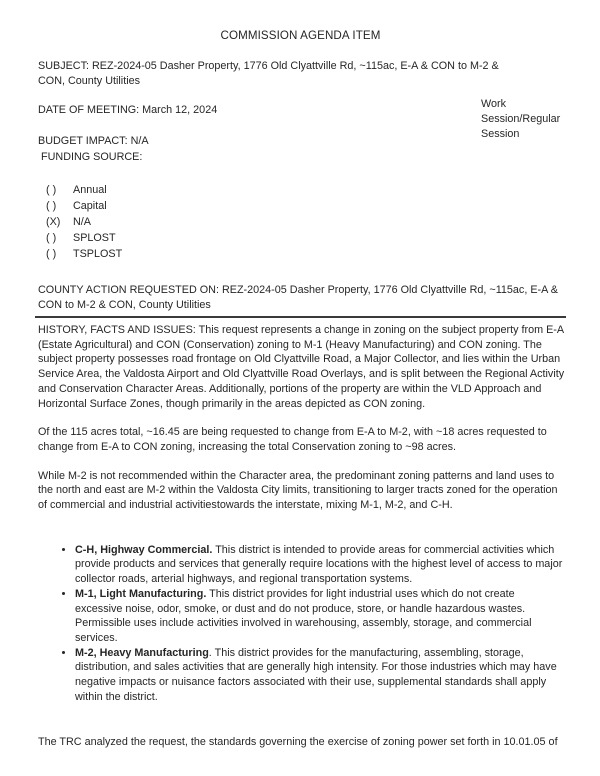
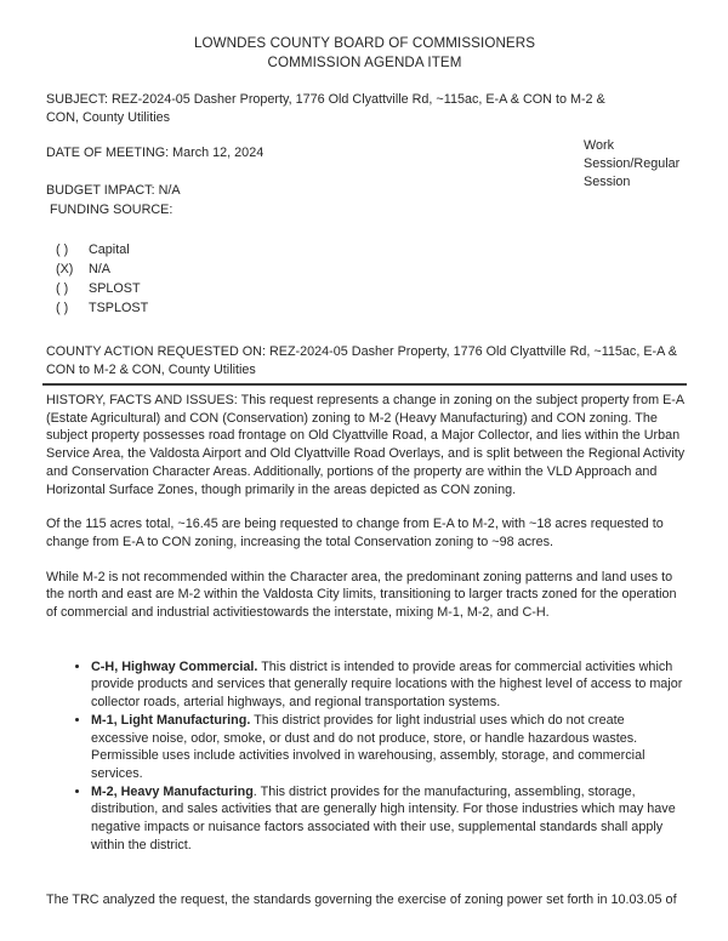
+ LOWNDES COUNTY BOARD OF COMMISSIONERS
  COMMISSION AGENDA ITEM
  SUBJECT: REZ-2024-05 Dasher Property, 1776 Old Clyattville Rd, ~115ac, E-A & CON to M-2 & CON, County Utilities
  DATE OF MEETING: March 12, 2024
  Work Session/Regular Session
  BUDGET IMPACT: N/A
  FUNDING SOURCE:
- ( ) Annual
  ( ) Capital
  (X) N/A
  ( ) SPLOST
  ( ) TSPLOST
  COUNTY ACTION REQUESTED ON: REZ-2024-05 Dasher Property, 1776 Old Clyattville Rd, ~115ac, E-A & CON to M-2 & CON, County Utilities
- HISTORY, FACTS AND ISSUES: This request represents a change in zoning on the subject property from E-A (Estate Agricultural) and CON (Conservation) zoning to M-1 (Heavy Manufacturing) and CON zoning. The subject property possesses road frontage on Old Clyattville Road, a Major Collector, and lies within the Urban Service Area, the Valdosta Airport and Old Clyattville Road Overlays, and is split between the Regional Activity and Conservation Character Areas. Additionally, portions of the property are within the VLD Approach and Horizontal Surface Zones, though primarily in the areas depicted as CON zoning.
+ HISTORY, FACTS AND ISSUES: This request represents a change in zoning on the subject property from E-A (Estate Agricultural) and CON (Conservation) zoning to M-2 (Heavy Manufacturing) and CON zoning. The subject property possesses road frontage on Old Clyattville Road, a Major Collector, and lies within the Urban Service Area, the Valdosta Airport and Old Clyattville Road Overlays, and is split between the Regional Activity and Conservation Character Areas. Additionally, portions of the property are within the VLD Approach and Horizontal Surface Zones, though primarily in the areas depicted as CON zoning.
  Of the 115 acres total, ~16.45 are being requested to change from E-A to M-2, with ~18 acres requested to change from E-A to CON zoning, increasing the total Conservation zoning to ~98 acres.
  While M-2 is not recommended within the Character area, the predominant zoning patterns and land uses to the north and east are M-2 within the Valdosta City limits, transitioning to larger tracts zoned for the operation of commercial and industrial activitiestowards the interstate, mixing M-1, M-2, and C-H.
  C-H, Highway Commercial. This district is intended to provide areas for commercial activities which provide products and services that generally require locations with the highest level of access to major collector roads, arterial highways, and regional transportation systems.
  M-1, Light Manufacturing. This district provides for light industrial uses which do not create excessive noise, odor, smoke, or dust and do not produce, store, or handle hazardous wastes. Permissible uses include activities involved in warehousing, assembly, storage, and commercial services.
  M-2, Heavy Manufacturing. This district provides for the manufacturing, assembling, storage, distribution, and sales activities that are generally high intensity. For those industries which may have negative impacts or nuisance factors associated with their use, supplemental standards shall apply within the district.
- The TRC analyzed the request, the standards governing the exercise of zoning power set forth in 10.01.05 of
+ The TRC analyzed the request, the standards governing the exercise of zoning power set forth in 10.03.05 of
